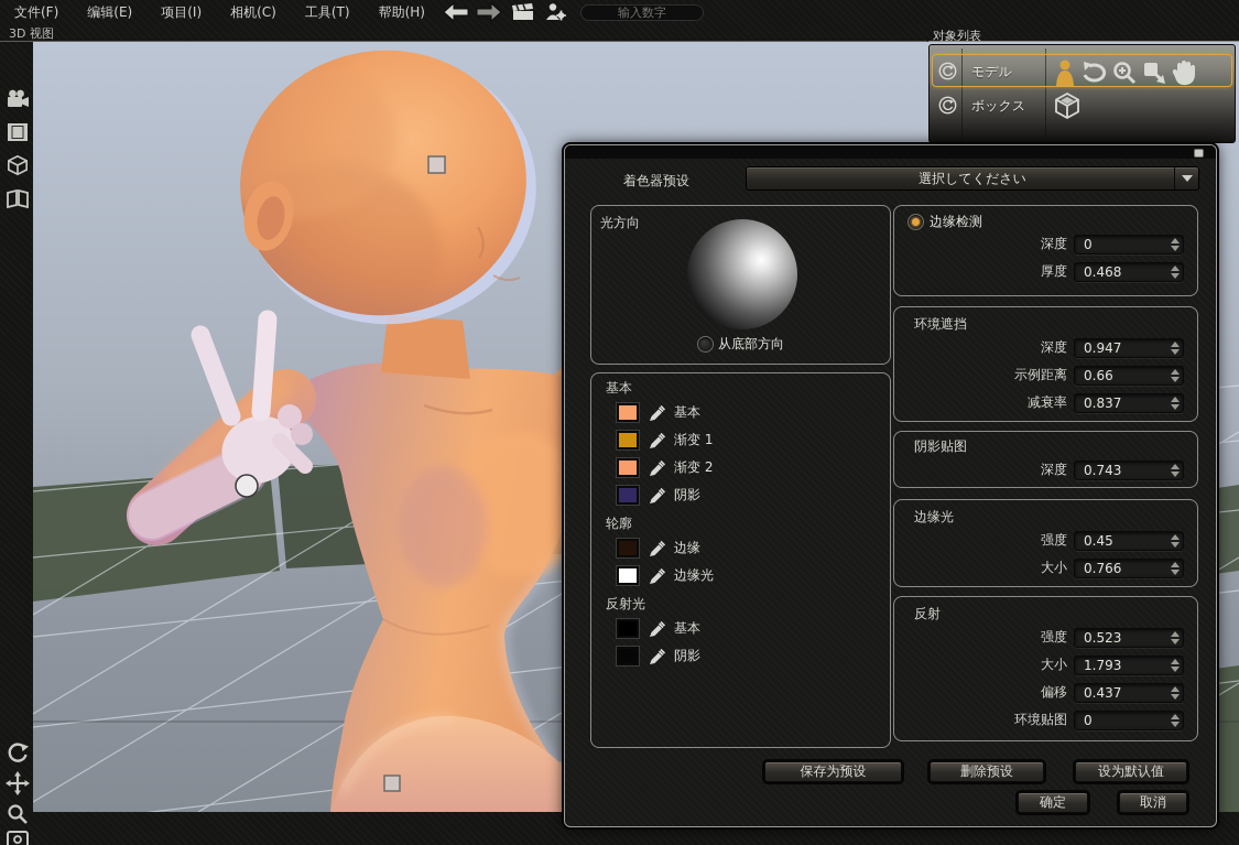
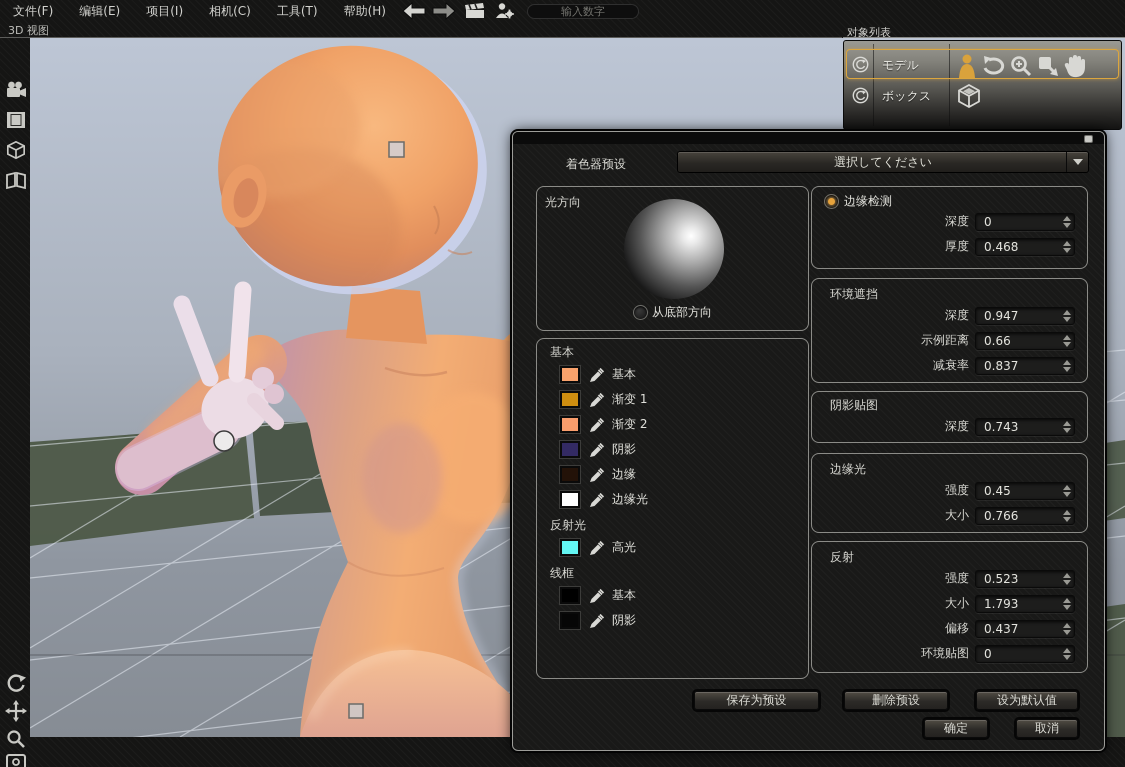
  文件(F)
  编辑(E)
  项目(I)
  相机(C)
  工具(T)
  帮助(H)
  输入数字
  3D 视图
  对象列表
  モデル
  ボックス
  着色器预设
  選択してください
  光方向
  从底部方向
  基本
  基本
  渐变 1
  渐变 2
  阴影
- 轮廓
  边缘
  边缘光
  反射光
+ 高光
+ 线框
  基本
  阴影
  边缘检测
  深度
  0
  厚度
  0.468
  环境遮挡
  深度
  0.947
  示例距离
  0.66
  减衰率
  0.837
  阴影贴图
  深度
  0.743
  边缘光
  强度
  0.45
  大小
  0.766
  反射
  强度
  0.523
  大小
  1.793
  偏移
  0.437
  环境贴图
  0
  保存为预设
  删除预设
  设为默认值
  确定
  取消
